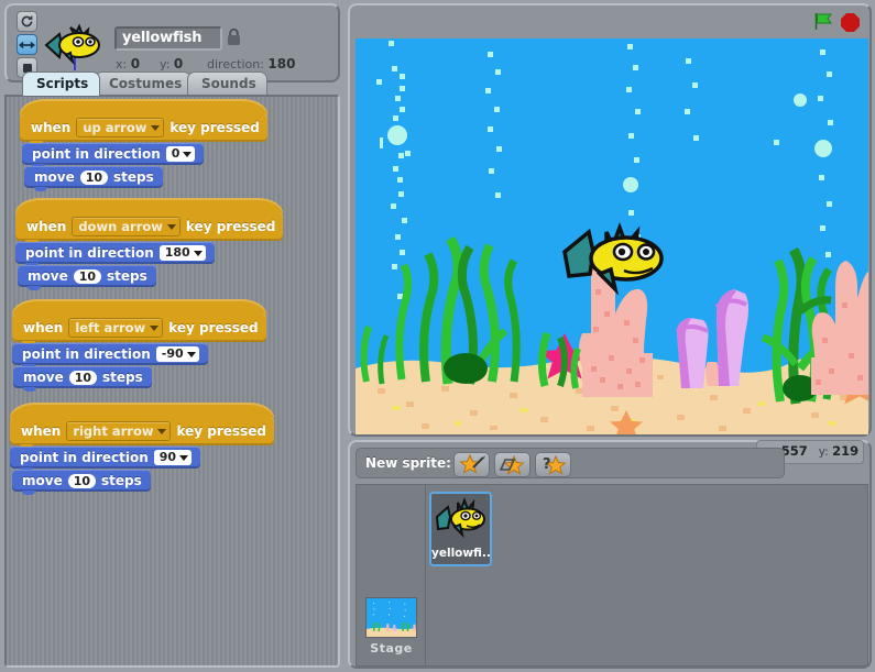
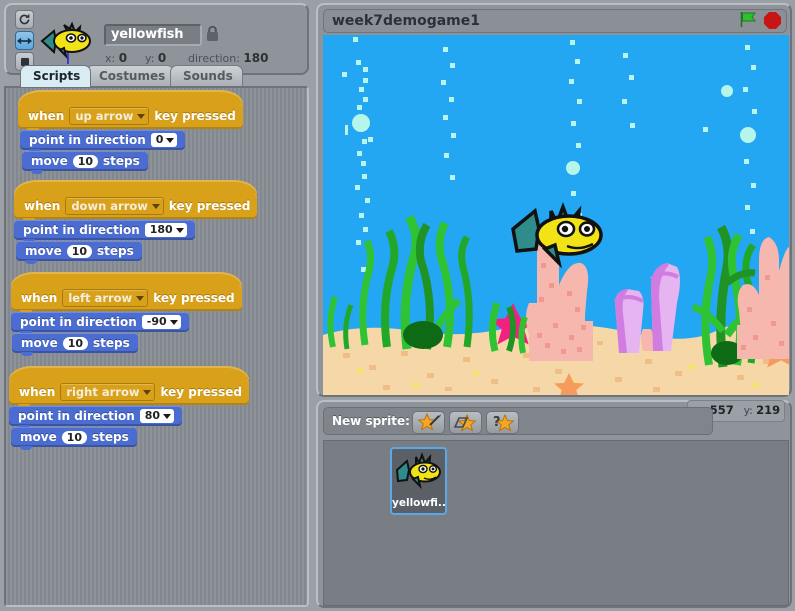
  yellowfish
  x: 0
  y: 0
  direction: 180
  Scripts
  Costumes
  Sounds
  when
  up arrow
  key pressed
  point in direction
  0
  move
  10
  steps
  when
  down arrow
  key pressed
  point in direction
  180
  move
  10
  steps
  when
  left arrow
  key pressed
  point in direction
  -90
  move
  10
  steps
  when
  right arrow
  key pressed
  point in direction
- 90
+ 80
  move
  10
  steps
+ week7demogame1
  557 y: 219
  New sprite:
  ?
- Stage
  yellowfi..
